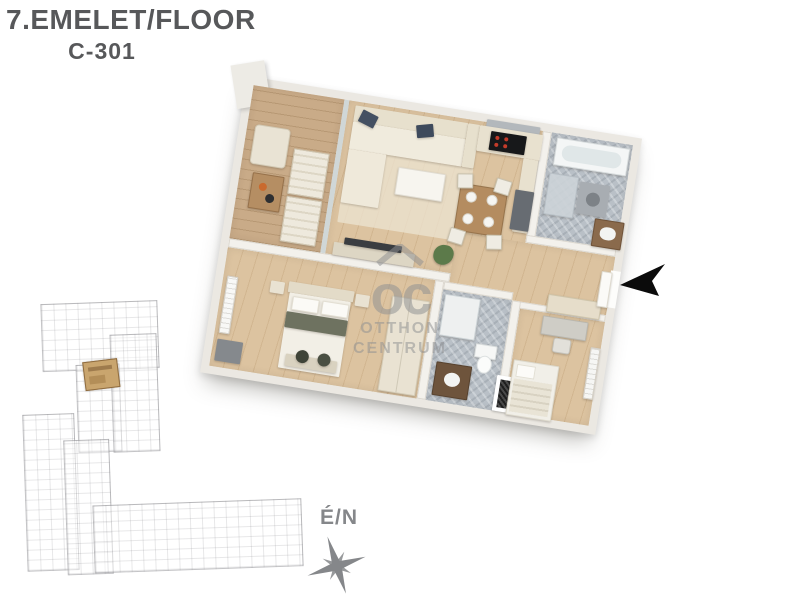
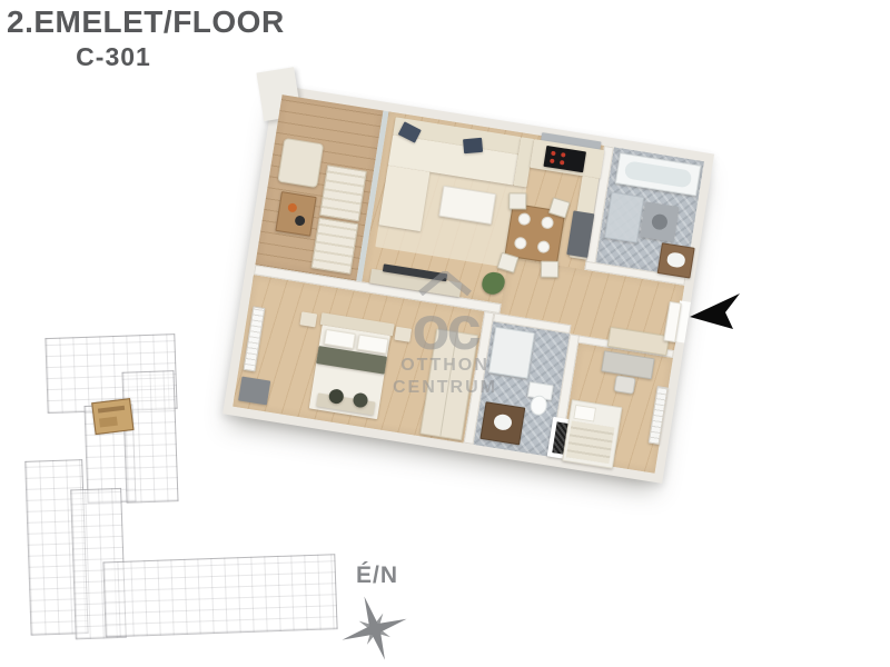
- 7.EMELET/FLOOR
+ 2.EMELET/FLOOR
  C-301
  oc
  OTTHON
  CENTRUM
  É/N
